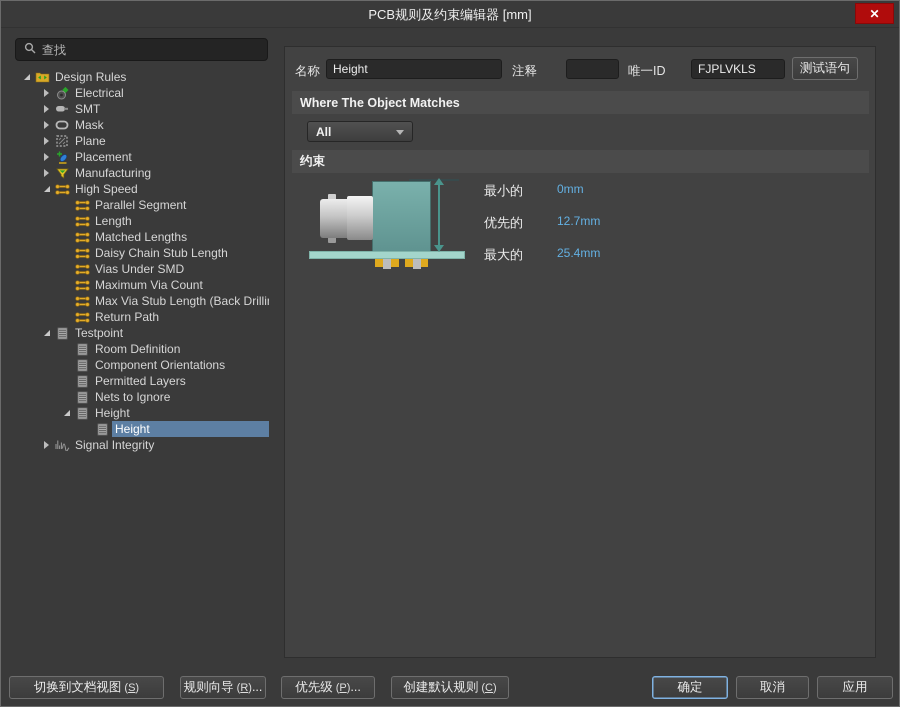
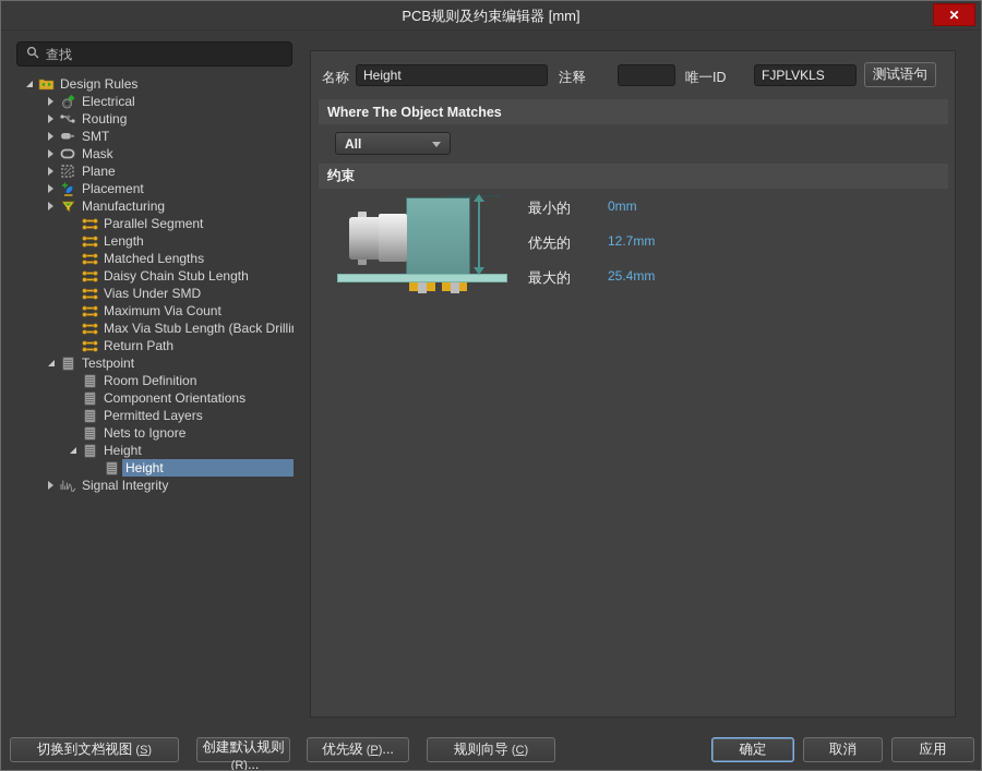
  PCB规则及约束编辑器 [mm]
  ✕
  查找
  Design Rules
  Electrical
+ Routing
  SMT
  Mask
  Plane
  Placement
  Manufacturing
- High Speed
  Parallel Segment
  Length
  Matched Lengths
  Daisy Chain Stub Length
  Vias Under SMD
  Maximum Via Count
  Max Via Stub Length (Back Drilli
  Return Path
  Testpoint
  Room Definition
  Component Orientations
  Permitted Layers
  Nets to Ignore
  Height
  Height
  Signal Integrity
  名称
  Height
  注释
  唯一ID
  FJPLVKLS
  测试语句
  Where The Object Matches
  All
  约束
  最小的
  0mm
  优先的
  12.7mm
  最大的
  25.4mm
  切换到文档视图 (S)
- 规则向导 (R)...
+ 创建默认规则(R)...
  优先级 (P)...
- 创建默认规则 (C)
+ 规则向导 (C)
  确定
  取消
  应用
